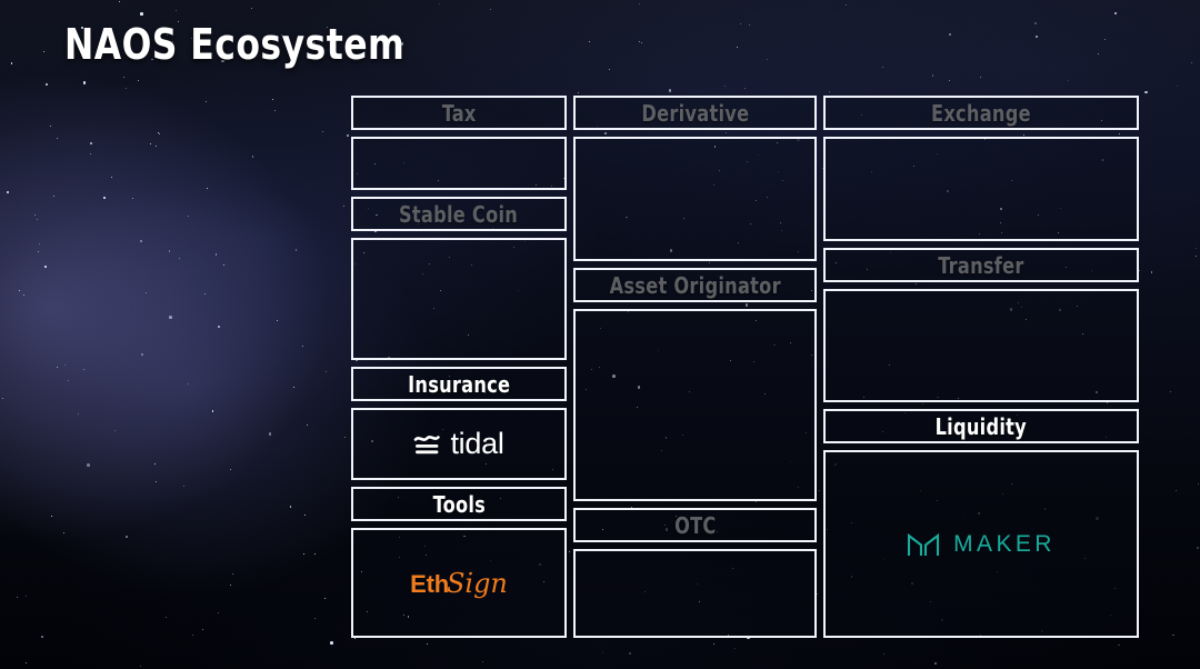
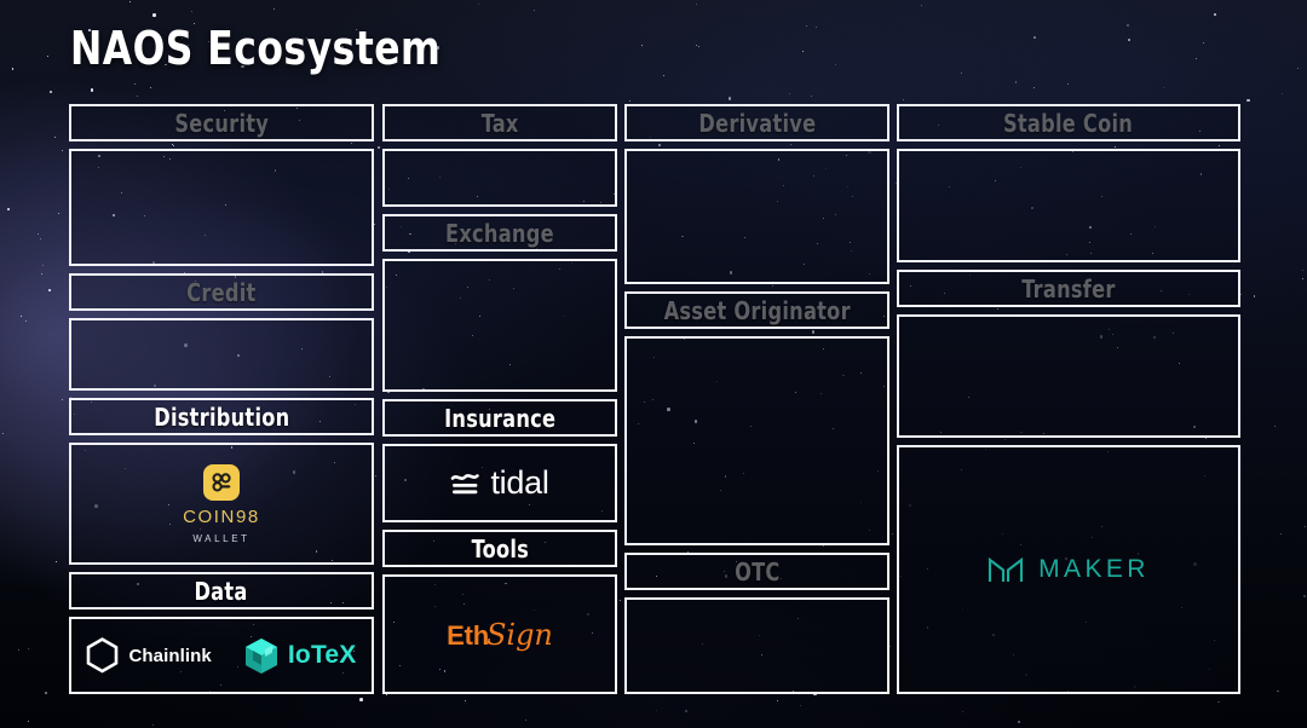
  NAOS Ecosystem
+ Security
+ Credit
+ Distribution
+ COIN98
+ WALLET
+ Data
+ Chainlink
+ IoTeX
  Tax
- Stable Coin
+ Exchange
  Insurance
  tidal
  Tools
  Eth
  Sign
  Derivative
  Asset Originator
  OTC
- Exchange
+ Stable Coin
  Transfer
- Liquidity
  MAKER
